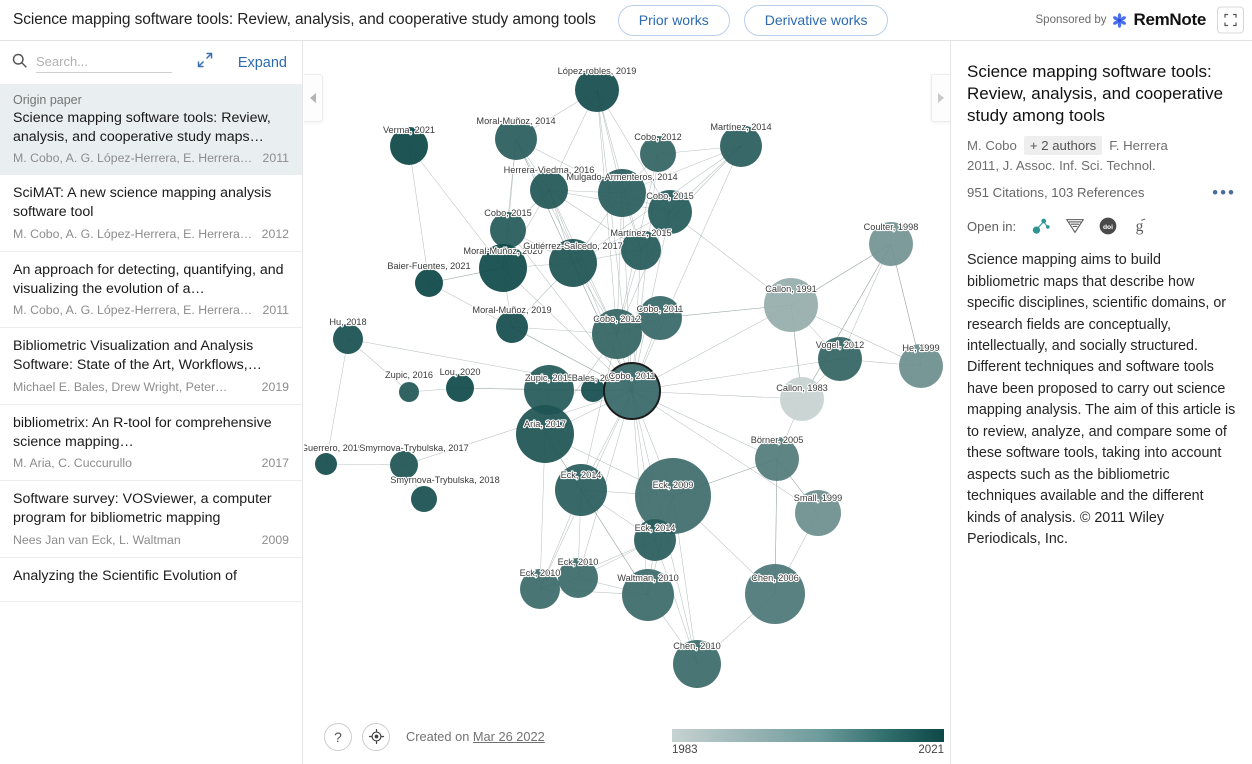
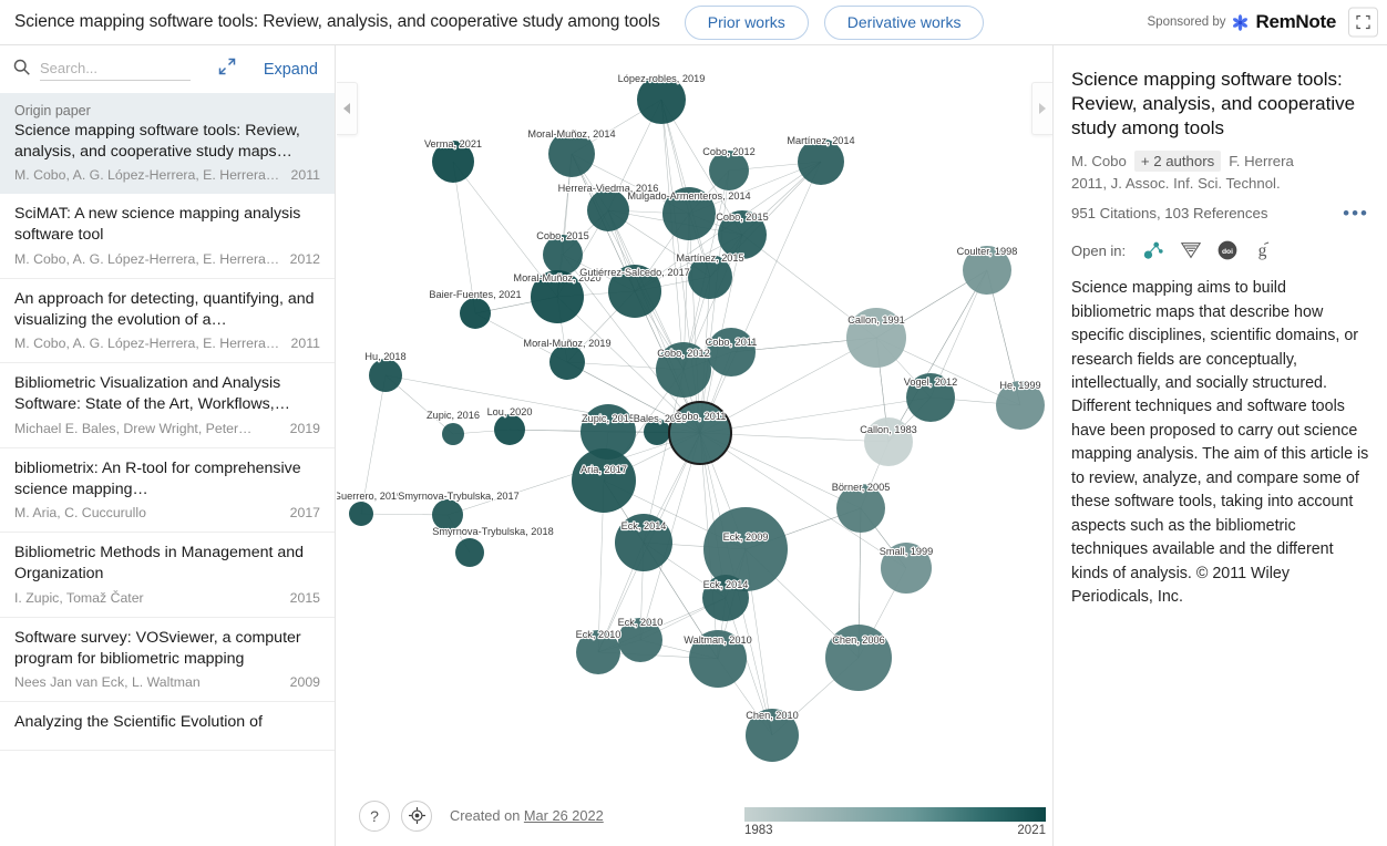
  Science mapping software tools: Review, analysis, and cooperative study among tools
  Prior works
  Derivative works
  Sponsored by
  RemNote
  Search...
  Expand
  Origin paper
  Science mapping software tools: Review, analysis, and cooperative study maps…
  M. Cobo, A. G. López-Herrera, E. Herrera…
  2011
  SciMAT: A new science mapping analysis software tool
  M. Cobo, A. G. López-Herrera, E. Herrera…
  2012
  An approach for detecting, quantifying, and visualizing the evolution of a…
  M. Cobo, A. G. López-Herrera, E. Herrera…
  2011
  Bibliometric Visualization and Analysis Software: State of the Art, Workflows,…
  Michael E. Bales, Drew Wright, Peter…
  2019
  bibliometrix: An R-tool for comprehensive science mapping…
  M. Aria, C. Cuccurullo
  2017
+ Bibliometric Methods in Management and Organization
+ I. Zupic, Tomaž Čater
+ 2015
  Software survey: VOSviewer, a computer program for bibliometric mapping
  Nees Jan van Eck, L. Waltman
  2009
  Analyzing the Scientific Evolution of
  López-robles, 2019
  Verma, 2021
  Moral-Muñoz, 2014
  Cobo, 2012
  Martínez, 2014
  Herrera-Viedma, 2016
  Mulgado-Armenteros, 2014
  Cobo, 2015
  Cobo, 2015
  Martínez, 2015
  Moral-Muñoz, 2020
  Gutiérrez-Salcedo, 2017
  Coulter, 1998
  Baier-Fuentes, 2021
  Callon, 1991
  Hu, 2018
  Moral-Muñoz, 2019
  Cobo, 2012
  Cobo, 2011
  Vogel, 2012
  He, 1999
  Zupic, 2016
  Lou, 2020
  Zupic, 2015
  Bales, 2019
  Cobo, 2011
  Callon, 1983
  Aria, 2017
  Börner, 2005
  Guerrero, 2019
  Smyrnova-Trybulska, 2017
  Small, 1999
  Eck, 2014
  Eck, 2009
  Smyrnova-Trybulska, 2018
  Eck, 2014
  Chen, 2006
  Eck, 2010
  Eck, 2010
  Waltman, 2010
  Chen, 2010
  ?
  Created on Mar 26 2022
  1983
  2021
  Science mapping software tools: Review, analysis, and cooperative study among tools
  M. Cobo
  + 2 authors
  F. Herrera
  2011, J. Assoc. Inf. Sci. Technol.
  951 Citations, 103 References
  •••
  Open in:
  g
  Science mapping aims to build bibliometric maps that describe how specific disciplines, scientific domains, or research fields are conceptually, intellectually, and socially structured. Different techniques and software tools have been proposed to carry out science mapping analysis. The aim of this article is to review, analyze, and compare some of these software tools, taking into account aspects such as the bibliometric techniques available and the different kinds of analysis. © 2011 Wiley Periodicals, Inc.
